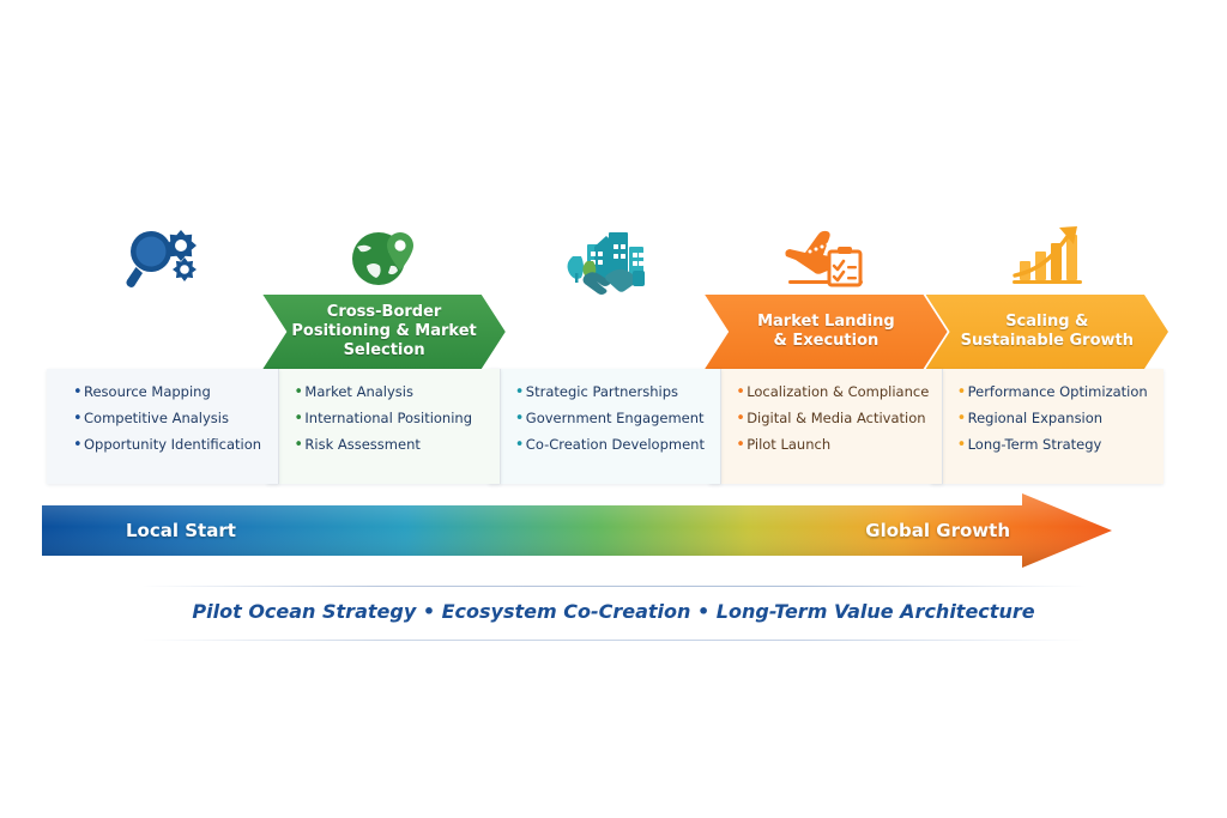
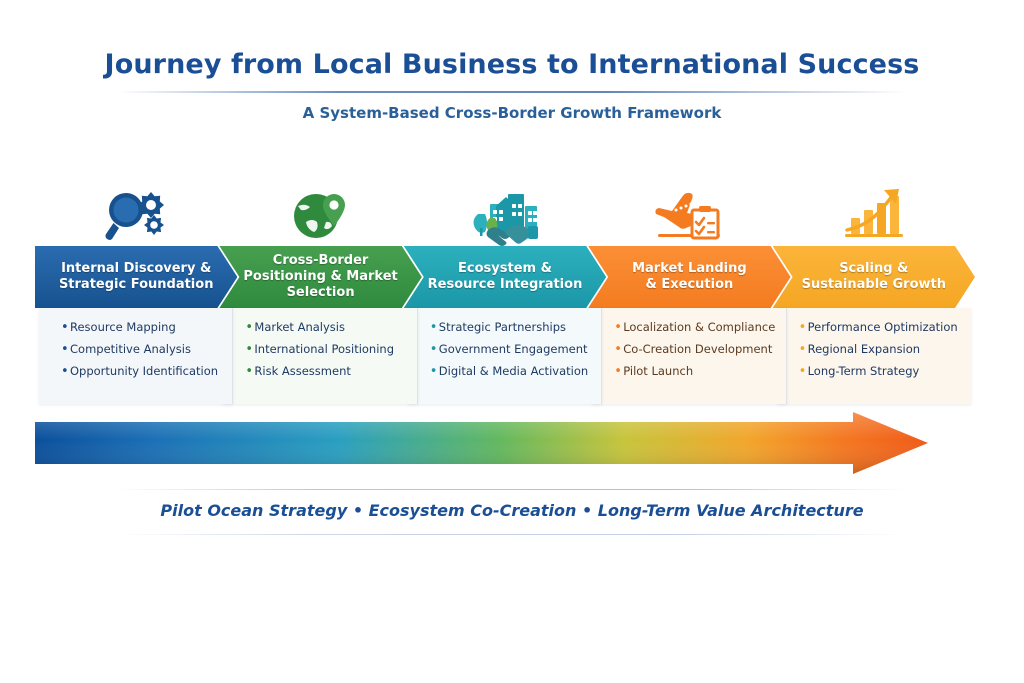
+ Journey from Local Business to International Success
+ A System-Based Cross-Border Growth Framework
+ Internal Discovery &
+ Strategic Foundation
  •
  Resource Mapping
  •
  Competitive Analysis
  •
  Opportunity Identification
  Cross-Border
  Positioning & Market
  Selection
  •
  Market Analysis
  •
  International Positioning
  •
  Risk Assessment
+ Ecosystem &
+ Resource Integration
  •
  Strategic Partnerships
  •
  Government Engagement
  •
- Co-Creation Development
+ Digital & Media Activation
  Market Landing
  & Execution
  •
  Localization & Compliance
  •
- Digital & Media Activation
+ Co-Creation Development
  •
  Pilot Launch
  Scaling &
  Sustainable Growth
  •
  Performance Optimization
  •
  Regional Expansion
  •
  Long-Term Strategy
- Local Start
- Global Growth
  Pilot Ocean Strategy • Ecosystem Co-Creation • Long-Term Value Architecture
